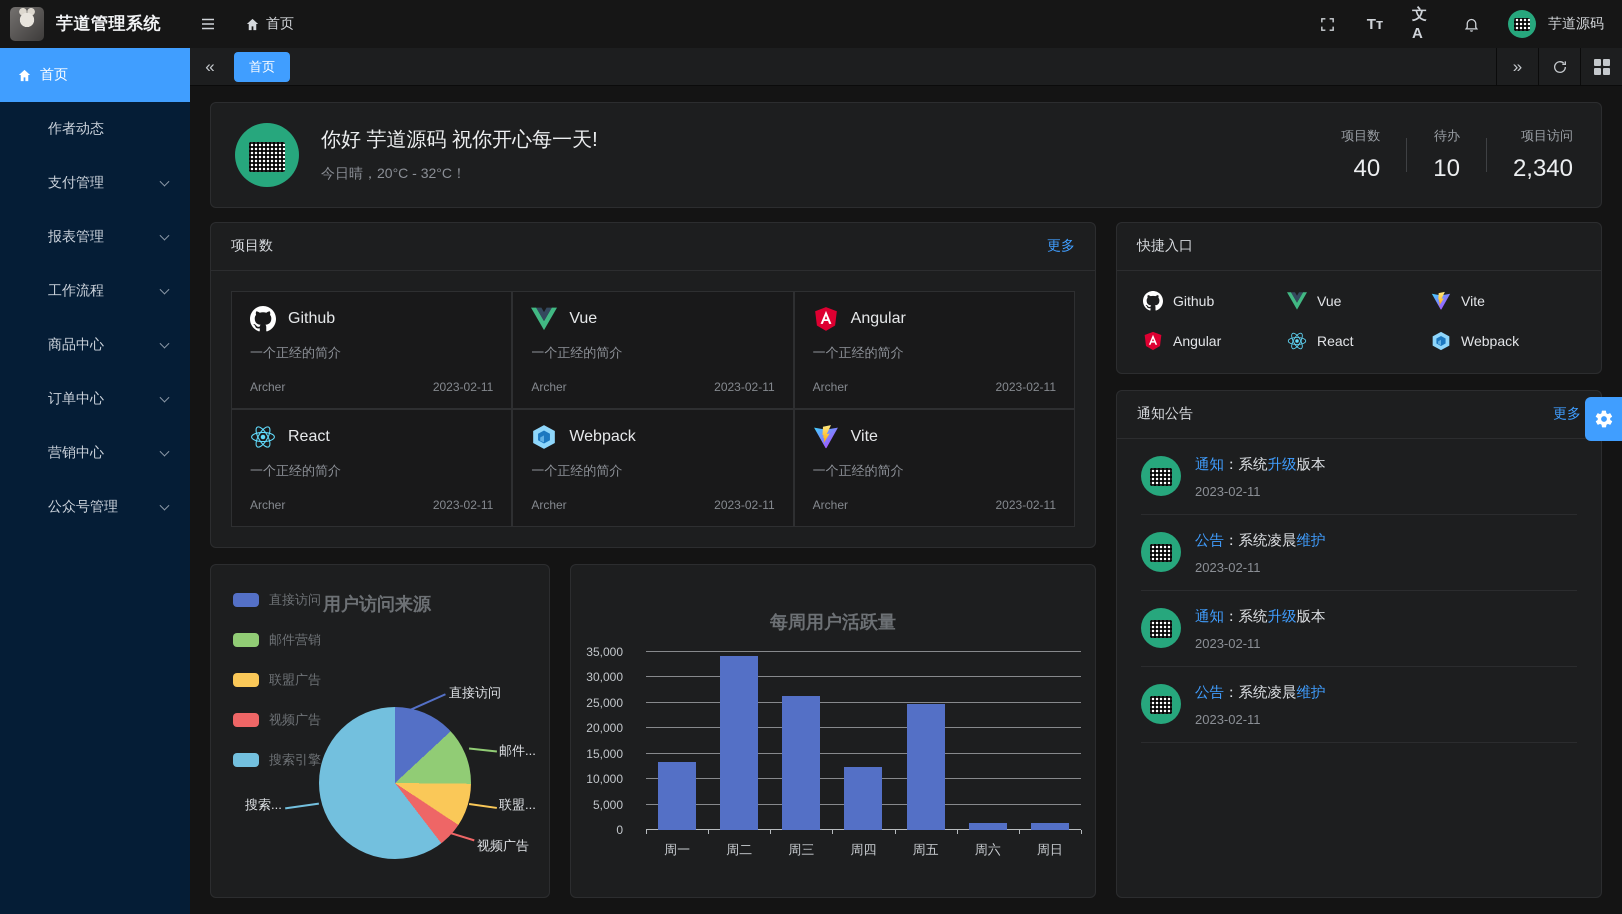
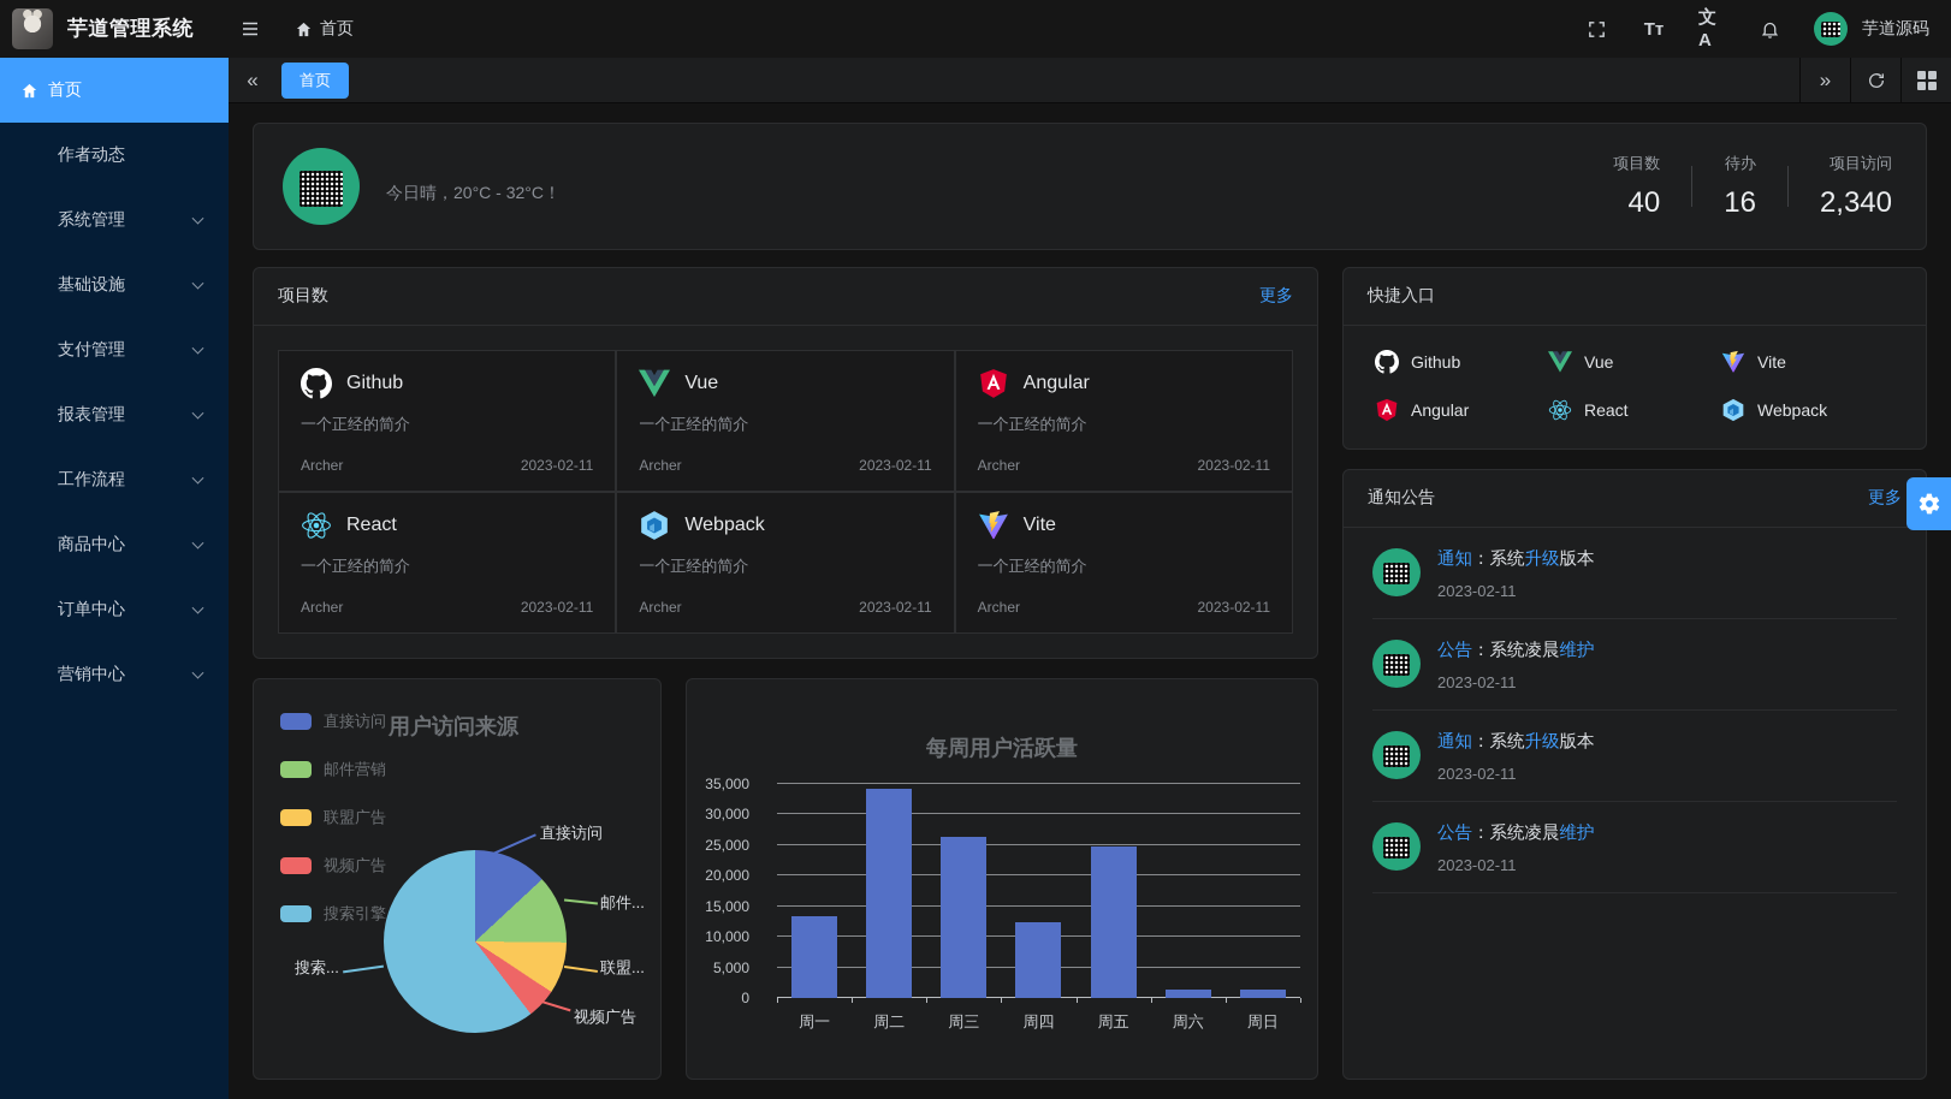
  芋道管理系统
  首页
  Tт
  文A
  芋道源码
  首页
  作者动态
+ 系统管理
+ 基础设施
  支付管理
  报表管理
  工作流程
  商品中心
  订单中心
  营销中心
- 公众号管理
  «
  首页
  »
- 你好 芋道源码 祝你开心每一天!
  今日晴，20°C - 32°C！
  项目数
  40
  待办
- 10
+ 16
  项目访问
  2,340
  项目数
  更多
  Github
  一个正经的简介
  Archer
  2023-02-11
  Vue
  一个正经的简介
  Archer
  2023-02-11
  Angular
  一个正经的简介
  Archer
  2023-02-11
  React
  一个正经的简介
  Archer
  2023-02-11
  Webpack
  一个正经的简介
  Archer
  2023-02-11
  Vite
  一个正经的简介
  Archer
  2023-02-11
  直接访问
  邮件营销
  联盟广告
  视频广告
  搜索引擎
  用户访问来源
  直接访问
  邮件...
  联盟...
  视频广告
  搜索...
  每周用户活跃量
  0
  5,000
  10,000
  15,000
  20,000
  25,000
  30,000
  35,000
  周一
  周二
  周三
  周四
  周五
  周六
  周日
  快捷入口
  Github
  Vue
  Vite
  Angular
  React
  Webpack
  通知公告
  更多
  通知：系统升级版本
  2023-02-11
  公告：系统凌晨维护
  2023-02-11
  通知：系统升级版本
  2023-02-11
  公告：系统凌晨维护
  2023-02-11
